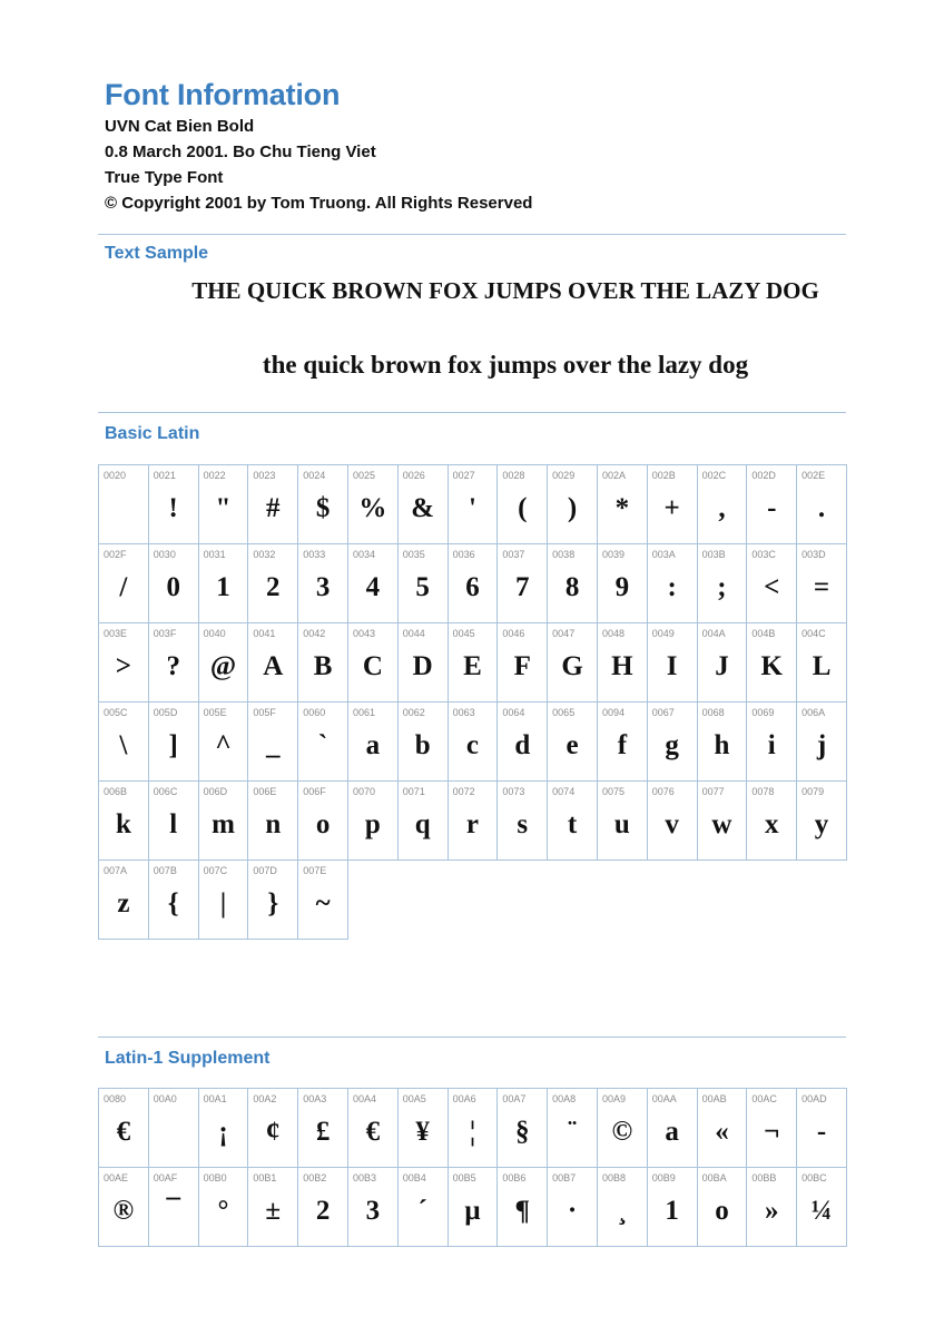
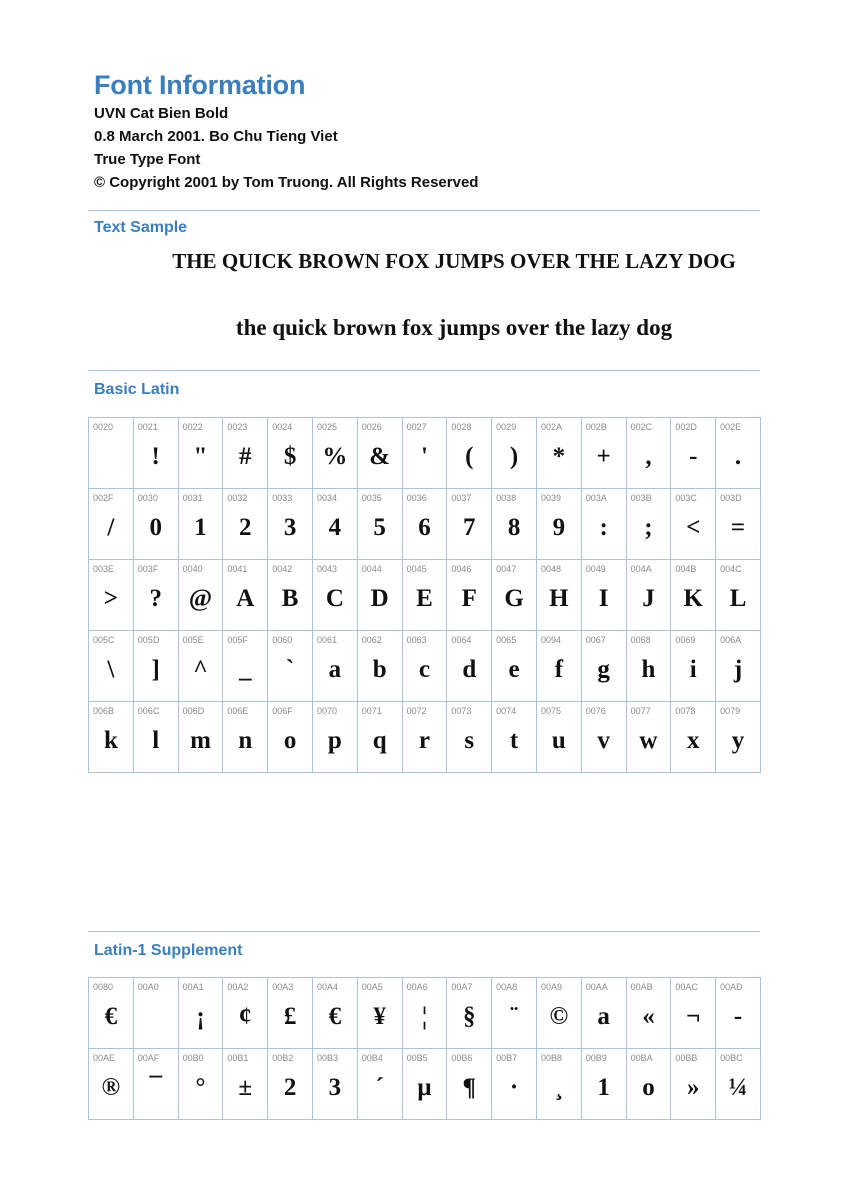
  Font Information
  UVN Cat Bien Bold
  0.8 March 2001. Bo Chu Tieng Viet
  True Type Font
  © Copyright 2001 by Tom Truong. All Rights Reserved
  Text Sample
  THE QUICK BROWN FOX JUMPS OVER THE LAZY DOG
  the quick brown fox jumps over the lazy dog
  Basic Latin
  0020	0021!	0022"	0023#	0024$	0025%	0026&	0027'	0028(	0029)	002A*	002B+	002C,	002D-	002E.
  002F/	00300	00311	00322	00333	00344	00355	00366	00377	00388	00399	003A:	003B;	003C<	003D=
  003E>	003F?	0040@	0041A	0042B	0043C	0044D	0045E	0046F	0047G	0048H	0049I	004AJ	004BK	004CL
  005C\	005D]	005E^	005F_	0060`	0061a	0062b	0063c	0064d	0065e	0094f	0067g	0068h	0069i	006Aj
  006Bk	006Cl	006Dm	006En	006Fo	0070p	0071q	0072r	0073s	0074t	0075u	0076v	0077w	0078x	0079y
- 007Az	007B{	007C|	007D}	007E~
  Latin-1 Supplement
  0080€	00A0	00A1¡	00A2¢	00A3£	00A4€	00A5¥	00A6¦	00A7§	00A8¨	00A9©	00AAa	00AB«	00AC¬	00AD-
  00AE®	00AF¯	00B0°	00B1±	00B22	00B33	00B4´	00B5µ	00B6¶	00B7·	00B8¸	00B91	00BAo	00BB»	00BC¼
